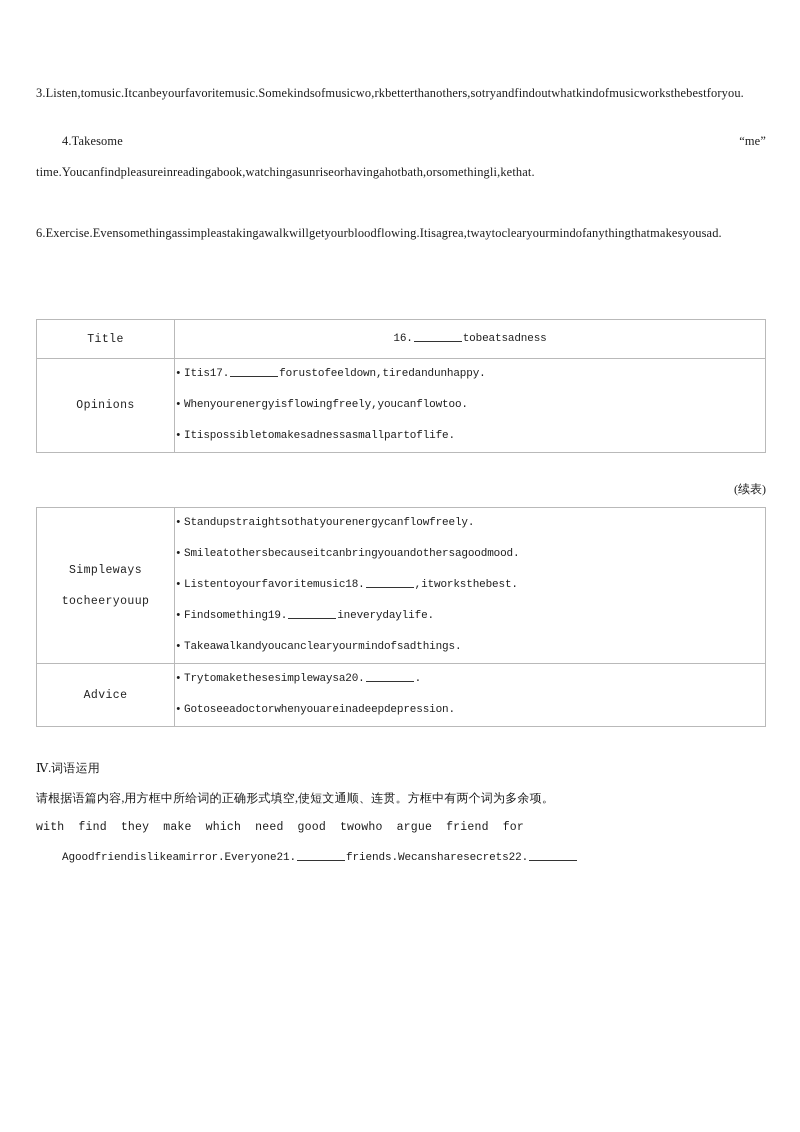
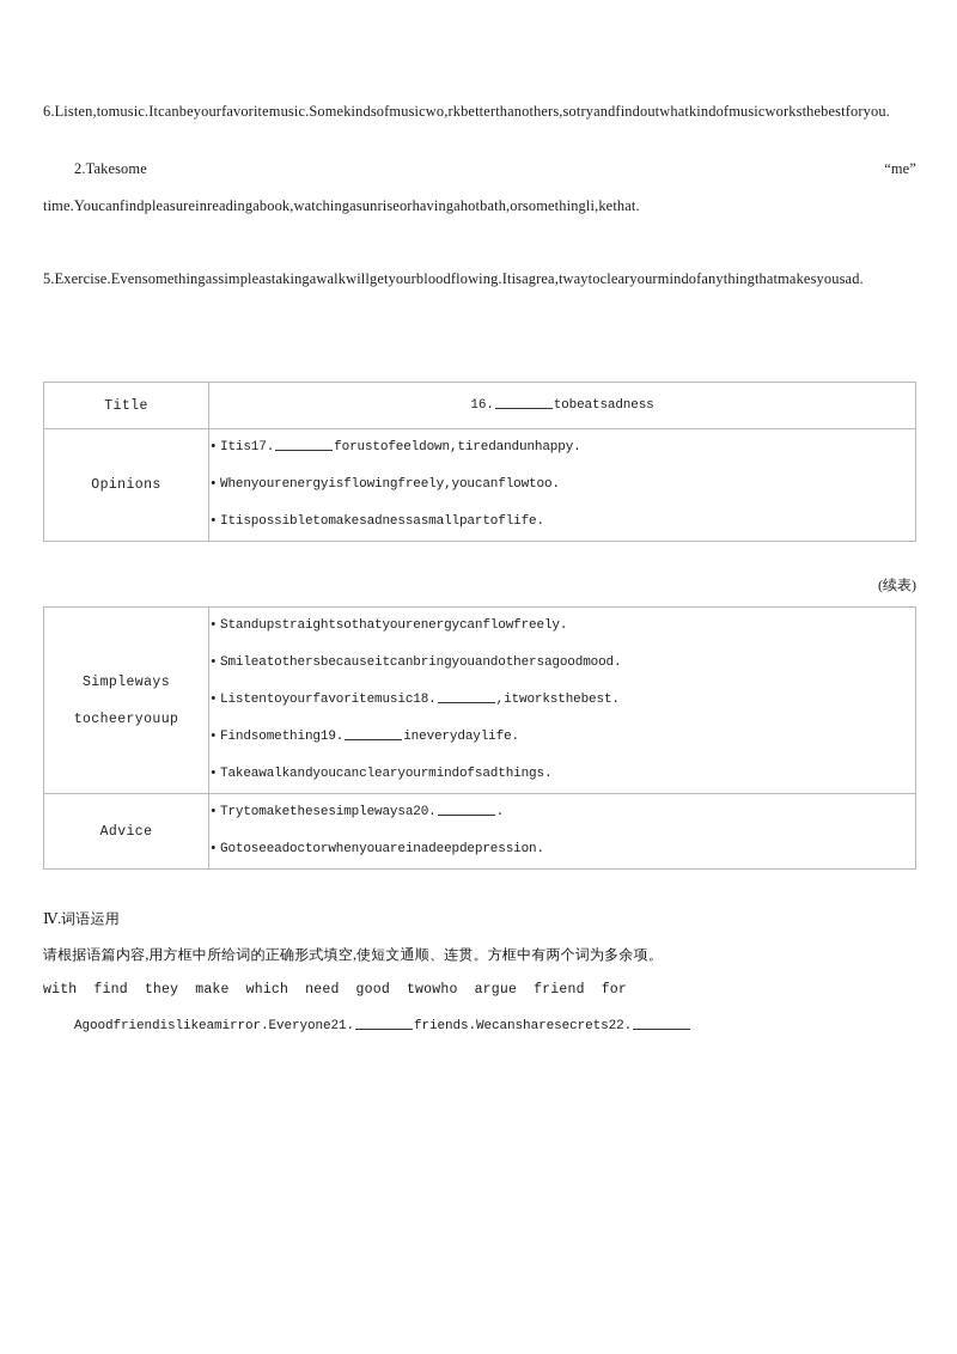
- 3.Listen,tomusic.Itcanbeyourfavoritemusic.Somekindsofmusicwo,rkbetterthanothers,sotryandfindoutwhatkindofmusicworksthebestforyou.
+ 6.Listen,tomusic.Itcanbeyourfavoritemusic.Somekindsofmusicwo,rkbetterthanothers,sotryandfindoutwhatkindofmusicworksthebestforyou.
- 4.Takesome
+ 2.Takesome
  “me”
  time.Youcanfindpleasureinreadingabook,watchingasunriseorhavingahotbath,orsomethingli,kethat.
- 6.Exercise.Evensomethingassimpleastakingawalkwillgetyourbloodflowing.Itisagrea,twaytoclearyourmindofanythingthatmakesyousad.
+ 5.Exercise.Evensomethingassimpleastakingawalkwillgetyourbloodflowing.Itisagrea,twaytoclearyourmindofanythingthatmakesyousad.
  Title	16. tobeatsadness
  Opinions	• Itis17. forustofeeldown,tiredandunhappy. • Whenyourenergyisflowingfreely,youcanflowtoo. • Itispossibletomakesadnessasmallpartoflife.
  (续表)
  Simpleways tocheeryouup	• Standupstraightsothatyourenergycanflowfreely. • Smileatothersbecauseitcanbringyouandothersagoodmood. • Listentoyourfavoritemusic18. ,itworksthebest. • Findsomething19. ineverydaylife. • Takeawalkandyoucanclearyourmindofsadthings.
  Advice	• Trytomakethesesimplewaysa20. . • Gotoseeadoctorwhenyouareinadeepdepression.
  Ⅳ.词语运用
  请根据语篇内容,用方框中所给词的正确形式填空,使短文通顺、连贯。方框中有两个词为多余项。
  with find they make which need good twowho argue friend for
  Agoodfriendislikeamirror.Everyone21. friends.Wecansharesecrets22.
